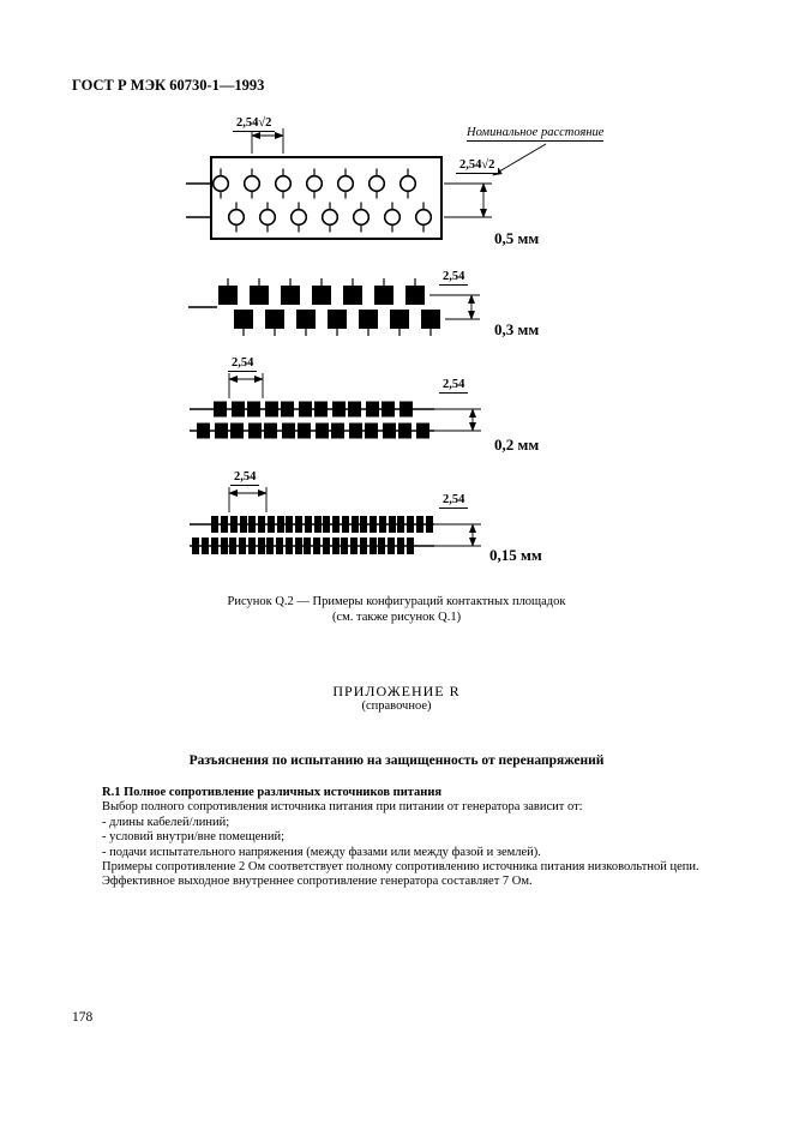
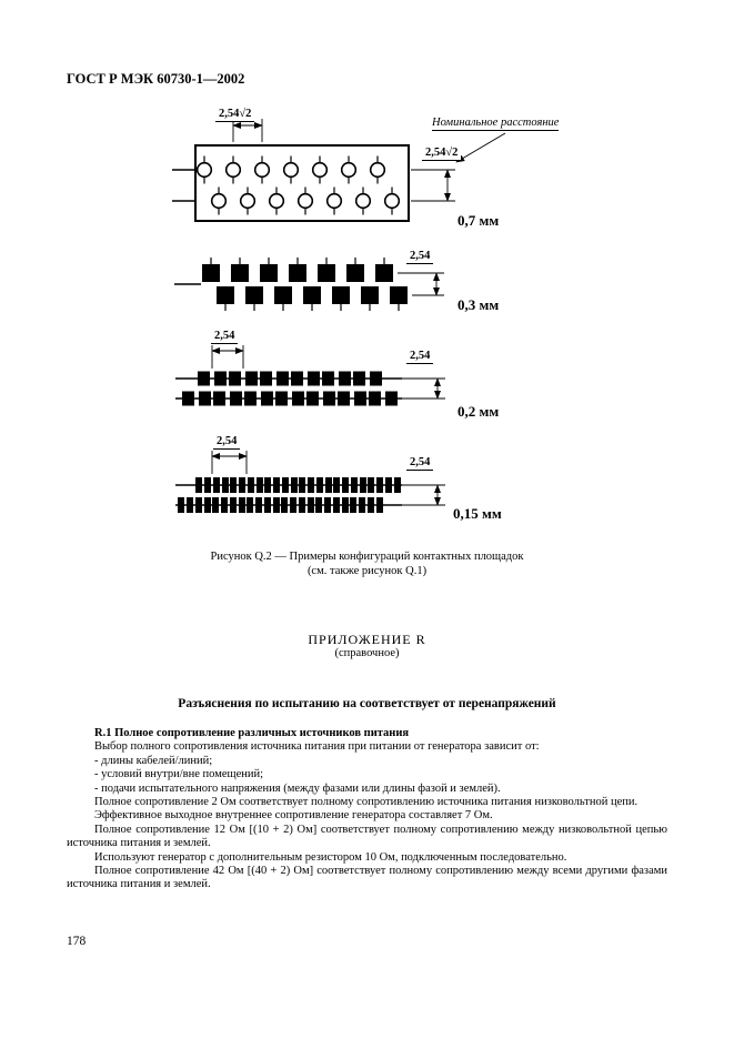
- ГОСТ Р МЭК 60730-1—1993
+ ГОСТ Р МЭК 60730-1—2002
  2,54√2
  Номинальное расстояние
  2,54√2
- 0,5 мм
+ 0,7 мм
  2,54
  0,3 мм
  2,54
  2,54
  0,2 мм
  2,54
  2,54
  0,15 мм
  Рисунок Q.2 — Примеры конфигураций контактных площадок
  (см. также рисунок Q.1)
  ПРИЛОЖЕНИЕ R
  (справочное)
- Разъяснения по испытанию на защищенность от перенапряжений
+ Разъяснения по испытанию на соответствует от перенапряжений
  R.1 Полное сопротивление различных источников питания
  Выбор полного сопротивления источника питания при питании от генератора зависит от:
  - длины кабелей/линий;
  - условий внутри/вне помещений;
- - подачи испытательного напряжения (между фазами или между фазой и землей).
+ - подачи испытательного напряжения (между фазами или длины фазой и землей).
- Примеры сопротивление 2 Ом соответствует полному сопротивлению источника питания низковольтной цепи.
+ Полное сопротивление 2 Ом соответствует полному сопротивлению источника питания низковольтной цепи.
  Эффективное выходное внутреннее сопротивление генератора составляет 7 Ом.
+ Полное сопротивление 12 Ом [(10 + 2) Ом] соответствует полному сопротивлению между низковольтной цепью источника питания и землей.
+ Используют генератор с дополнительным резистором 10 Ом, подключенным последовательно.
+ Полное сопротивление 42 Ом [(40 + 2) Ом] соответствует полному сопротивлению между всеми другими фазами источника питания и землей.
  178
